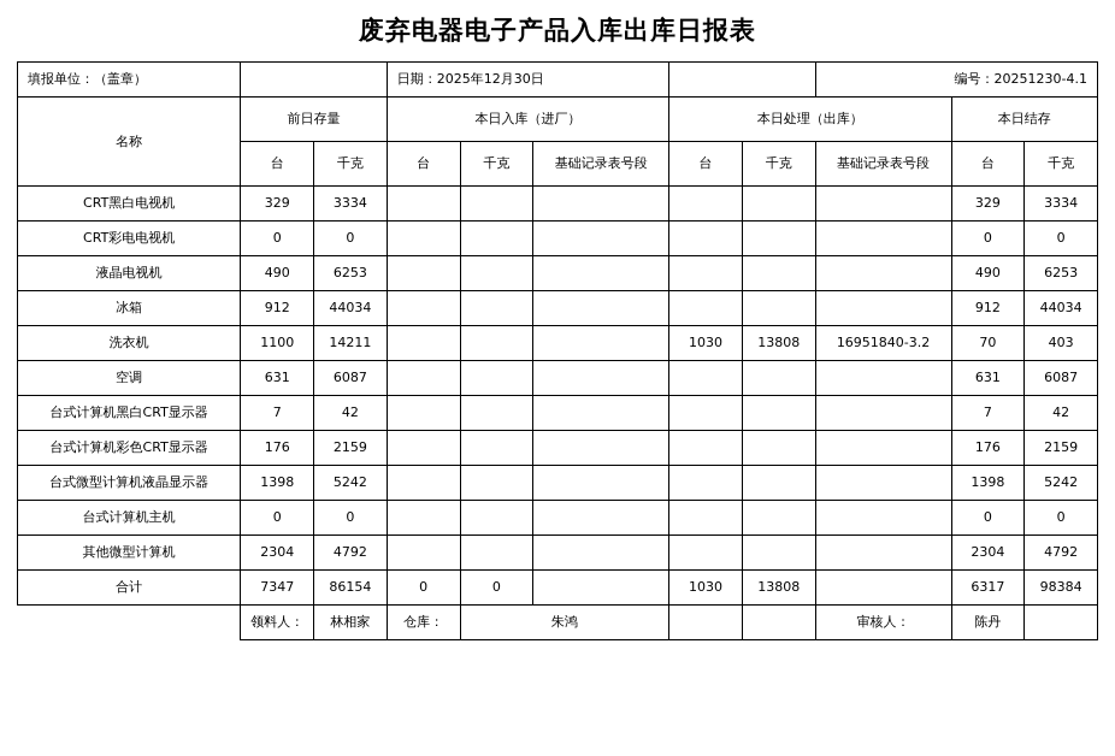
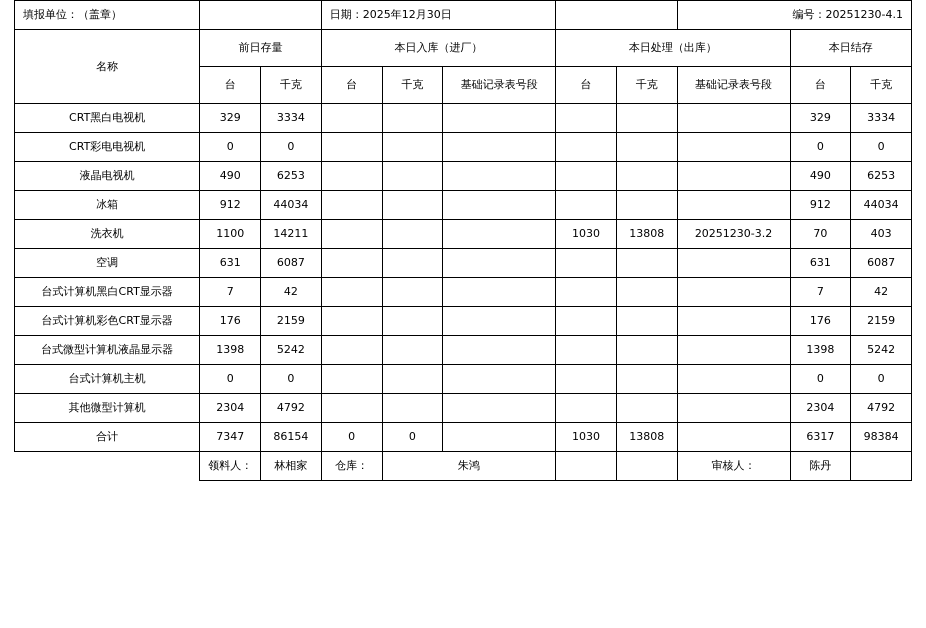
- 废弃电器电子产品入库出库日报表
  填报单位：（盖章）		日期：2025年12月30日		编号：20251230-4.1
  名称	前日存量	本日入库（进厂）	本日处理（出库）	本日结存
  台	千克	台	千克	基础记录表号段	台	千克	基础记录表号段	台	千克
  CRT黑白电视机	329	3334							329	3334
  CRT彩电电视机	0	0							0	0
  液晶电视机	490	6253							490	6253
  冰箱	912	44034							912	44034
- 洗衣机	1100	14211				1030	13808	16951840-3.2	70	403
+ 洗衣机	1100	14211				1030	13808	20251230-3.2	70	403
  空调	631	6087							631	6087
  台式计算机黑白CRT显示器	7	42							7	42
  台式计算机彩色CRT显示器	176	2159							176	2159
  台式微型计算机液晶显示器	1398	5242							1398	5242
  台式计算机主机	0	0							0	0
  其他微型计算机	2304	4792							2304	4792
  合计	7347	86154	0	0		1030	13808		6317	98384
  	领料人：	林相家	仓库：	朱鸿			审核人：	陈丹
